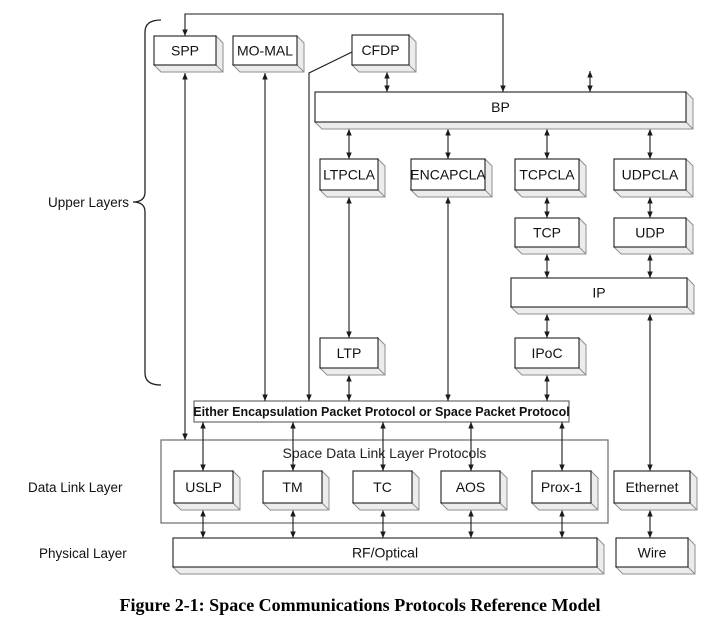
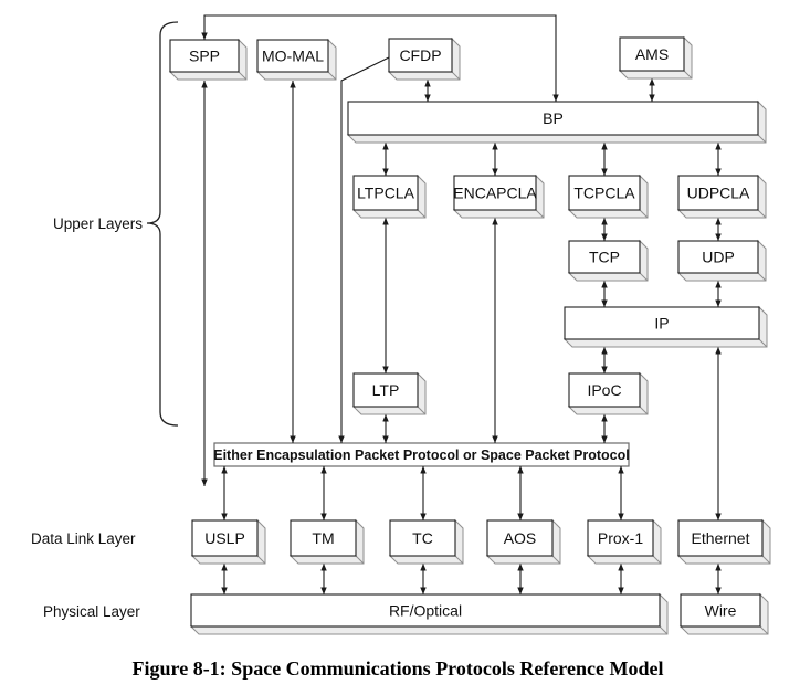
- Space Data Link Layer Protocols
  Either Encapsulation Packet Protocol or Space Packet Protocol
  SPP
  MO-MAL
  CFDP
+ AMS
  BP
  LTPCLA
  ENCAPCLA
  TCPCLA
  UDPCLA
  TCP
  UDP
  IP
  LTP
  IPoC
  USLP
  TM
  TC
  AOS
  Prox-1
  Ethernet
  RF/Optical
  Wire
  Upper Layers
  Data Link Layer
  Physical Layer
- Figure 2-1: Space Communications Protocols Reference Model
+ Figure 8-1: Space Communications Protocols Reference Model
